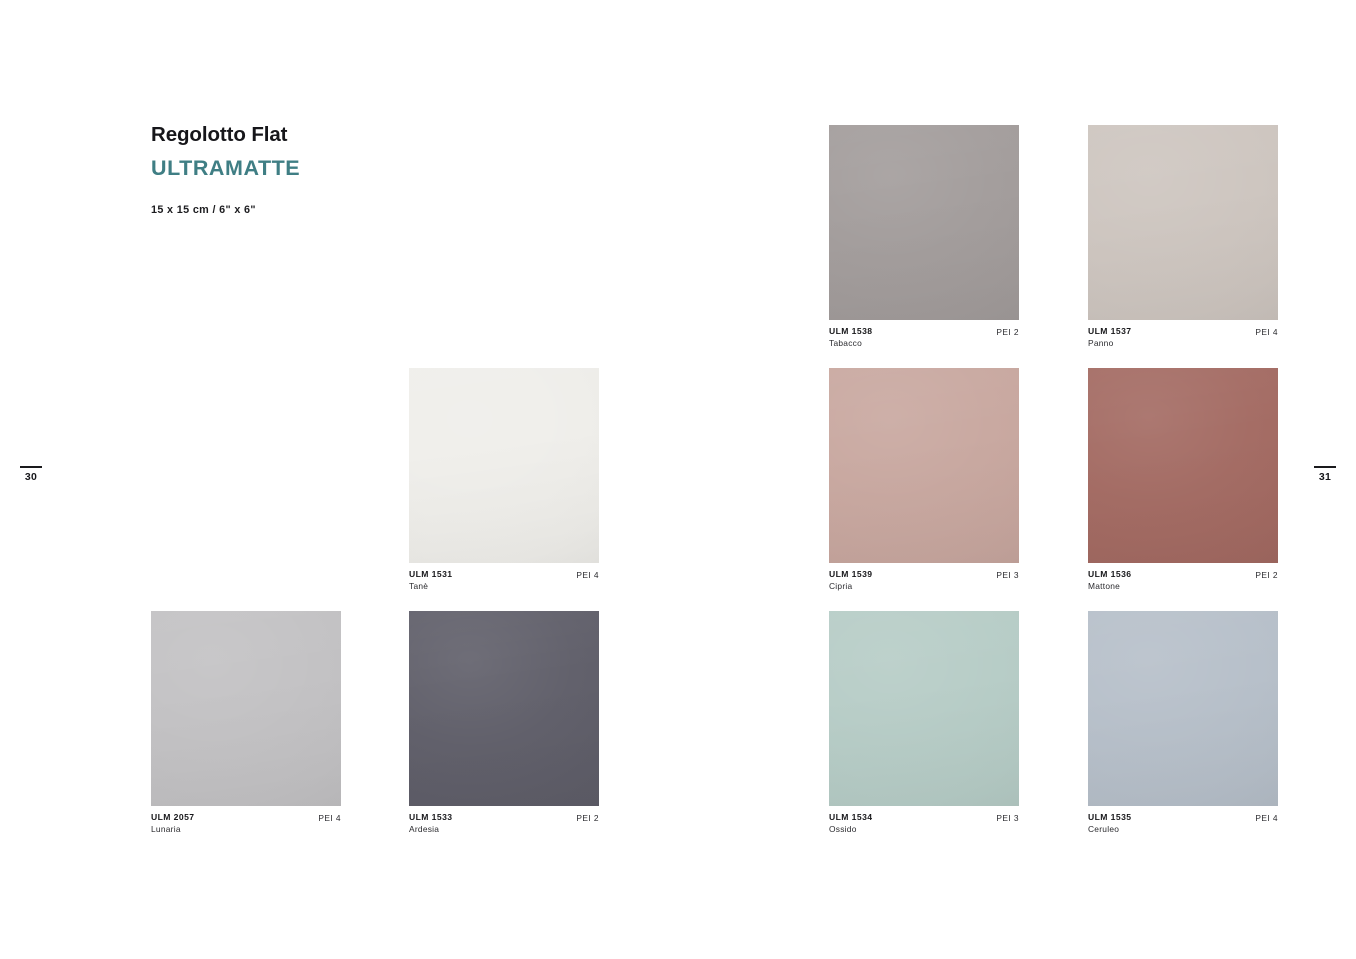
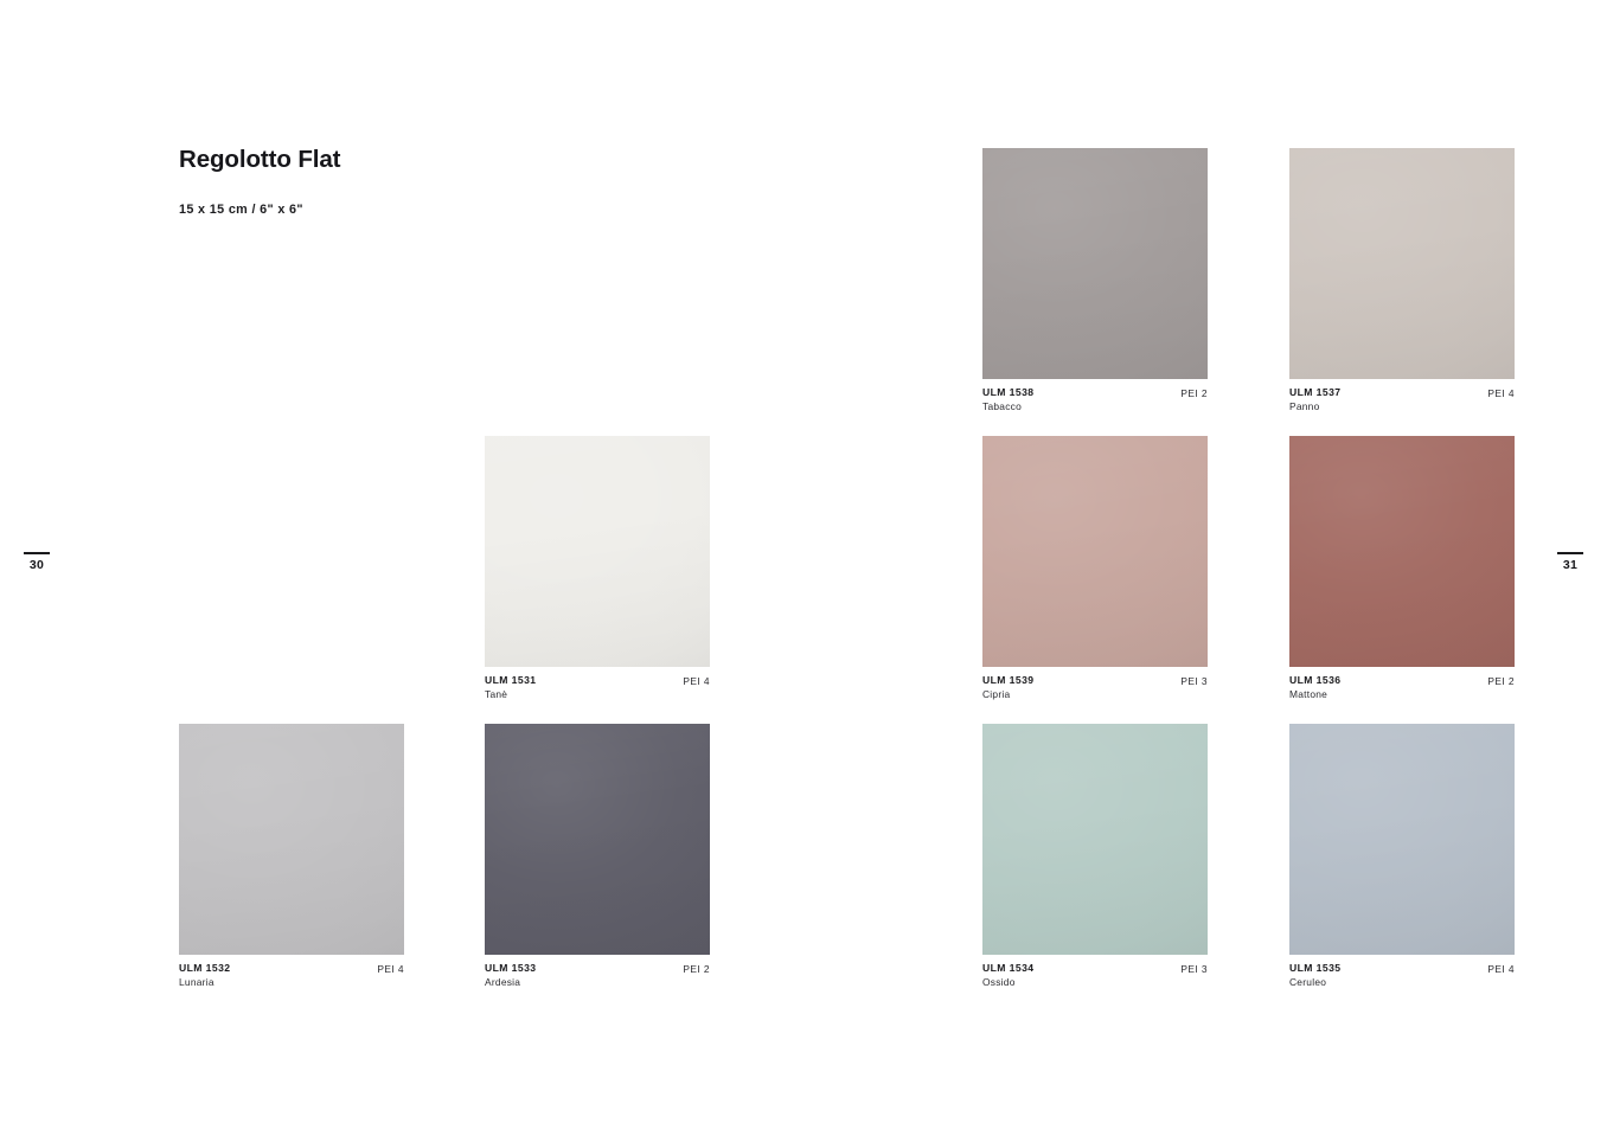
  Regolotto Flat
- ULTRAMATTE
  15 x 15 cm / 6" x 6"
  ULM 1531
  Tanè
  PEI 4
- ULM 2057
+ ULM 1532
  Lunaria
  PEI 4
  ULM 1533
  Ardesia
  PEI 2
  ULM 1538
  Tabacco
  PEI 2
  ULM 1537
  Panno
  PEI 4
  ULM 1539
  Cipria
  PEI 3
  ULM 1536
  Mattone
  PEI 2
  ULM 1534
  Ossido
  PEI 3
  ULM 1535
  Ceruleo
  PEI 4
  30
  31
